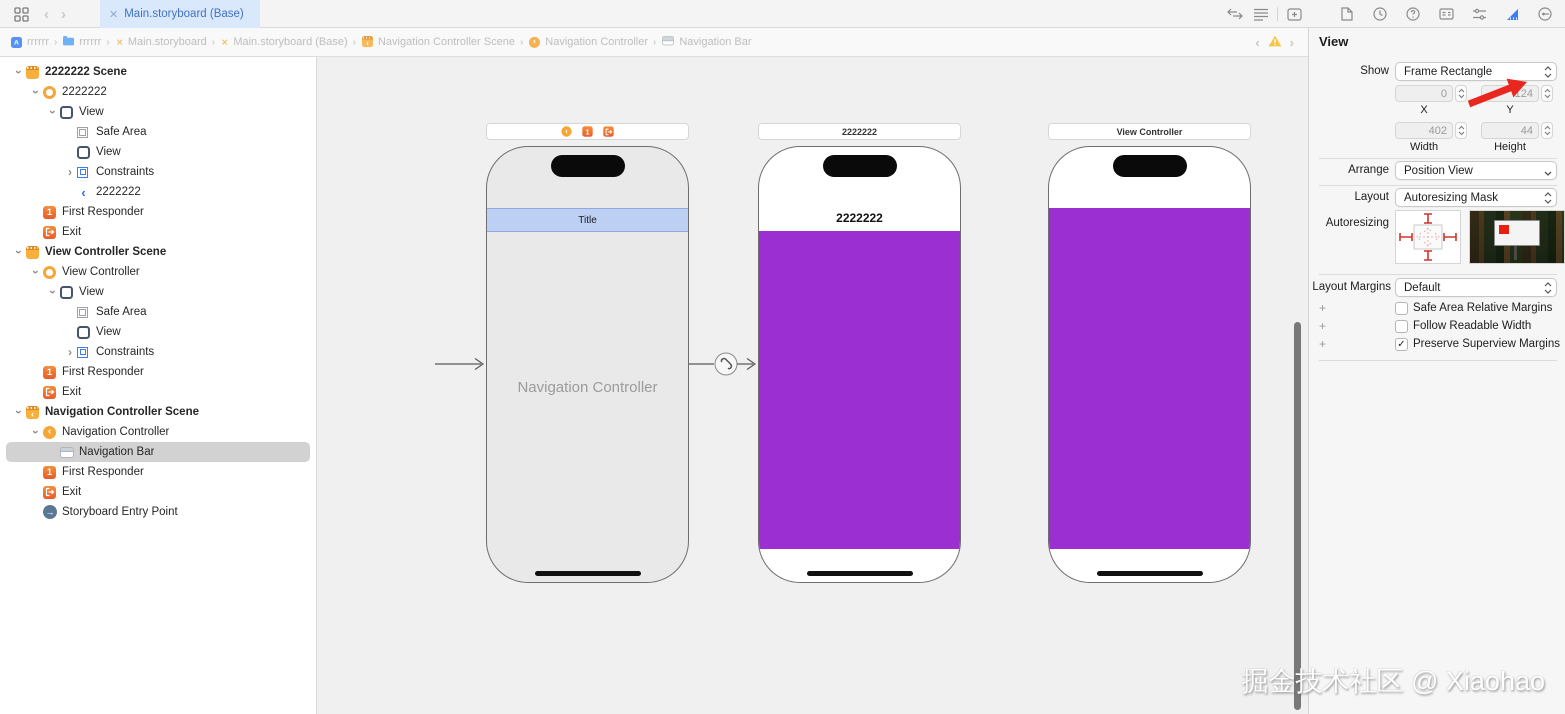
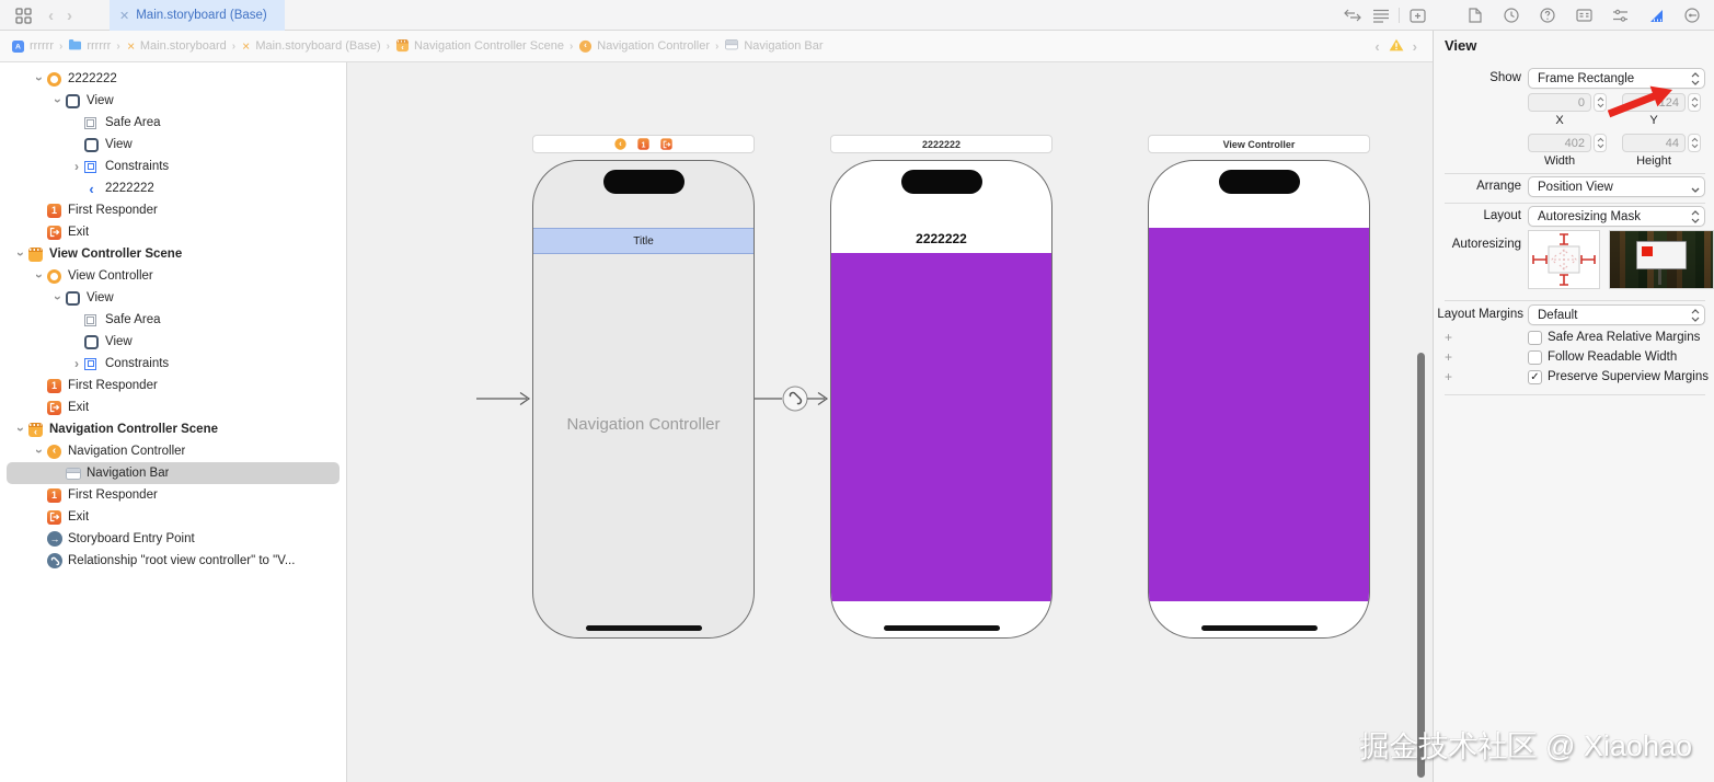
  ‹
  ›
  ✕
  Main.storyboard (Base)
  rrrrrr
  ›
  rrrrrr
  ›
  ✕
  Main.storyboard
  ›
  ✕
  Main.storyboard (Base)
  ›
  ‹
  Navigation Controller Scene
  ›
  ‹
  Navigation Controller
  ›
  Navigation Bar
  ‹
  ›
- 2222222 Scene
  2222222
  View
  Safe Area
  View
  ›
  Constraints
  ‹
  2222222
  1
  First Responder
  Exit
  View Controller Scene
  View Controller
  View
  Safe Area
  View
  ›
  Constraints
  1
  First Responder
  Exit
  ‹
  Navigation Controller Scene
  ‹
  Navigation Controller
  Navigation Bar
  1
  First Responder
  Exit
  →
  Storyboard Entry Point
+ Relationship "root view controller" to "V...
  ‹
  1
  Title
  Navigation Controller
  2222222
  2222222
  View Controller
  View
  Show
  Frame Rectangle
  0
  124
  X
  Y
  402
  44
  Width
  Height
  Arrange
  Position View
  Layout
  Autoresizing Mask
  Autoresizing
  Layout Margins
  Default
  +
  Safe Area Relative Margins
  +
  Follow Readable Width
  +
  ✓
  Preserve Superview Margins
  掘金技术社区 @ Xiaohao
